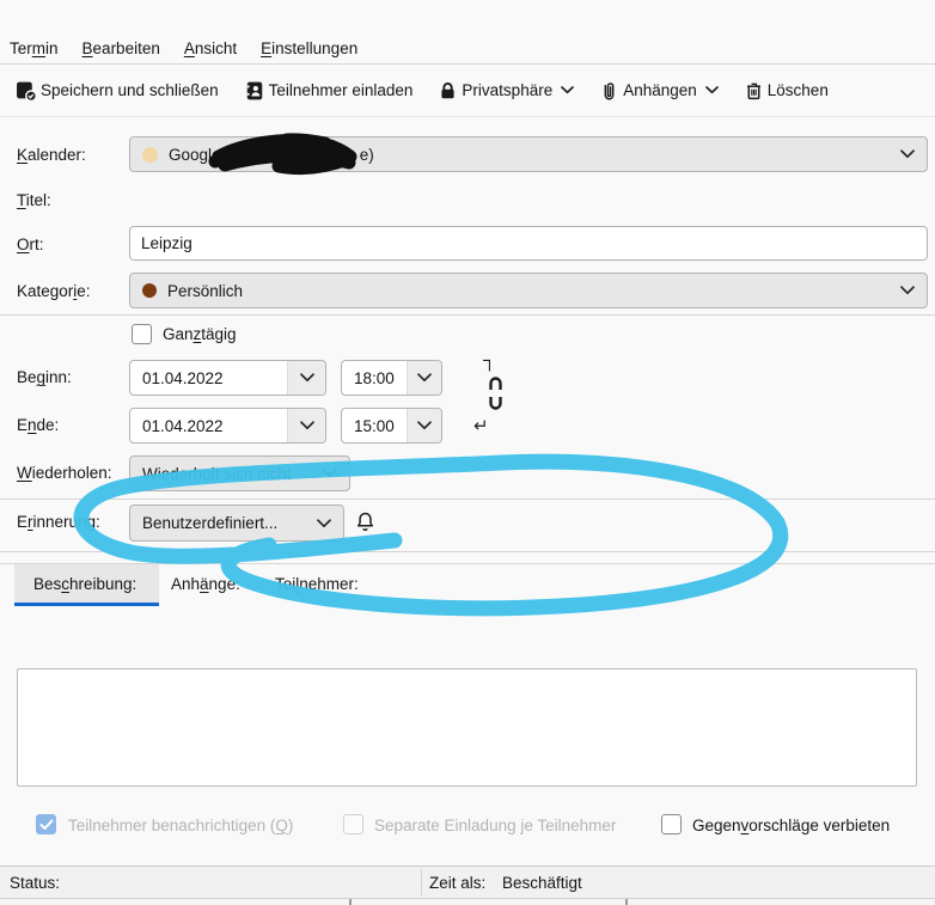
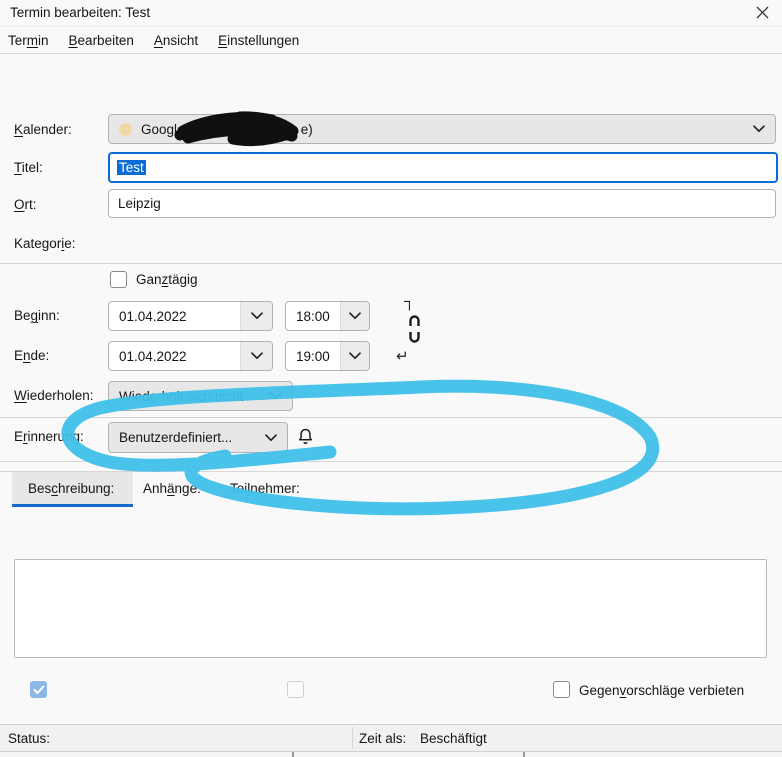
+ Termin bearbeiten: Test
  Termin
  Bearbeiten
  Ansicht
  Einstellungen
- Speichern und schließen
- Teilnehmer einladen
- Privatsphäre
- Anhängen
- Löschen
  Kalender:
  Googl
  e)
  Titel:
+ Test
  Ort:
  Leipzig
  Kategorie:
- Persönlich
  Ganztägig
  Beginn:
  01.04.2022
  18:00
  ┐
  ↵
  Ende:
  01.04.2022
- 15:00
+ 19:00
  Wiederholen:
  Erinnerug:
  Benutzerdefiniert...
  Beschreibung:
  Anhänge
  eilnehmer:
- Teilnehmer benachrichtigen (Q)
- Separate Einladung je Teilnehmer
  Gegenvorschläge verbieten
  Status:
  Zeit als:
  Beschäftigt
